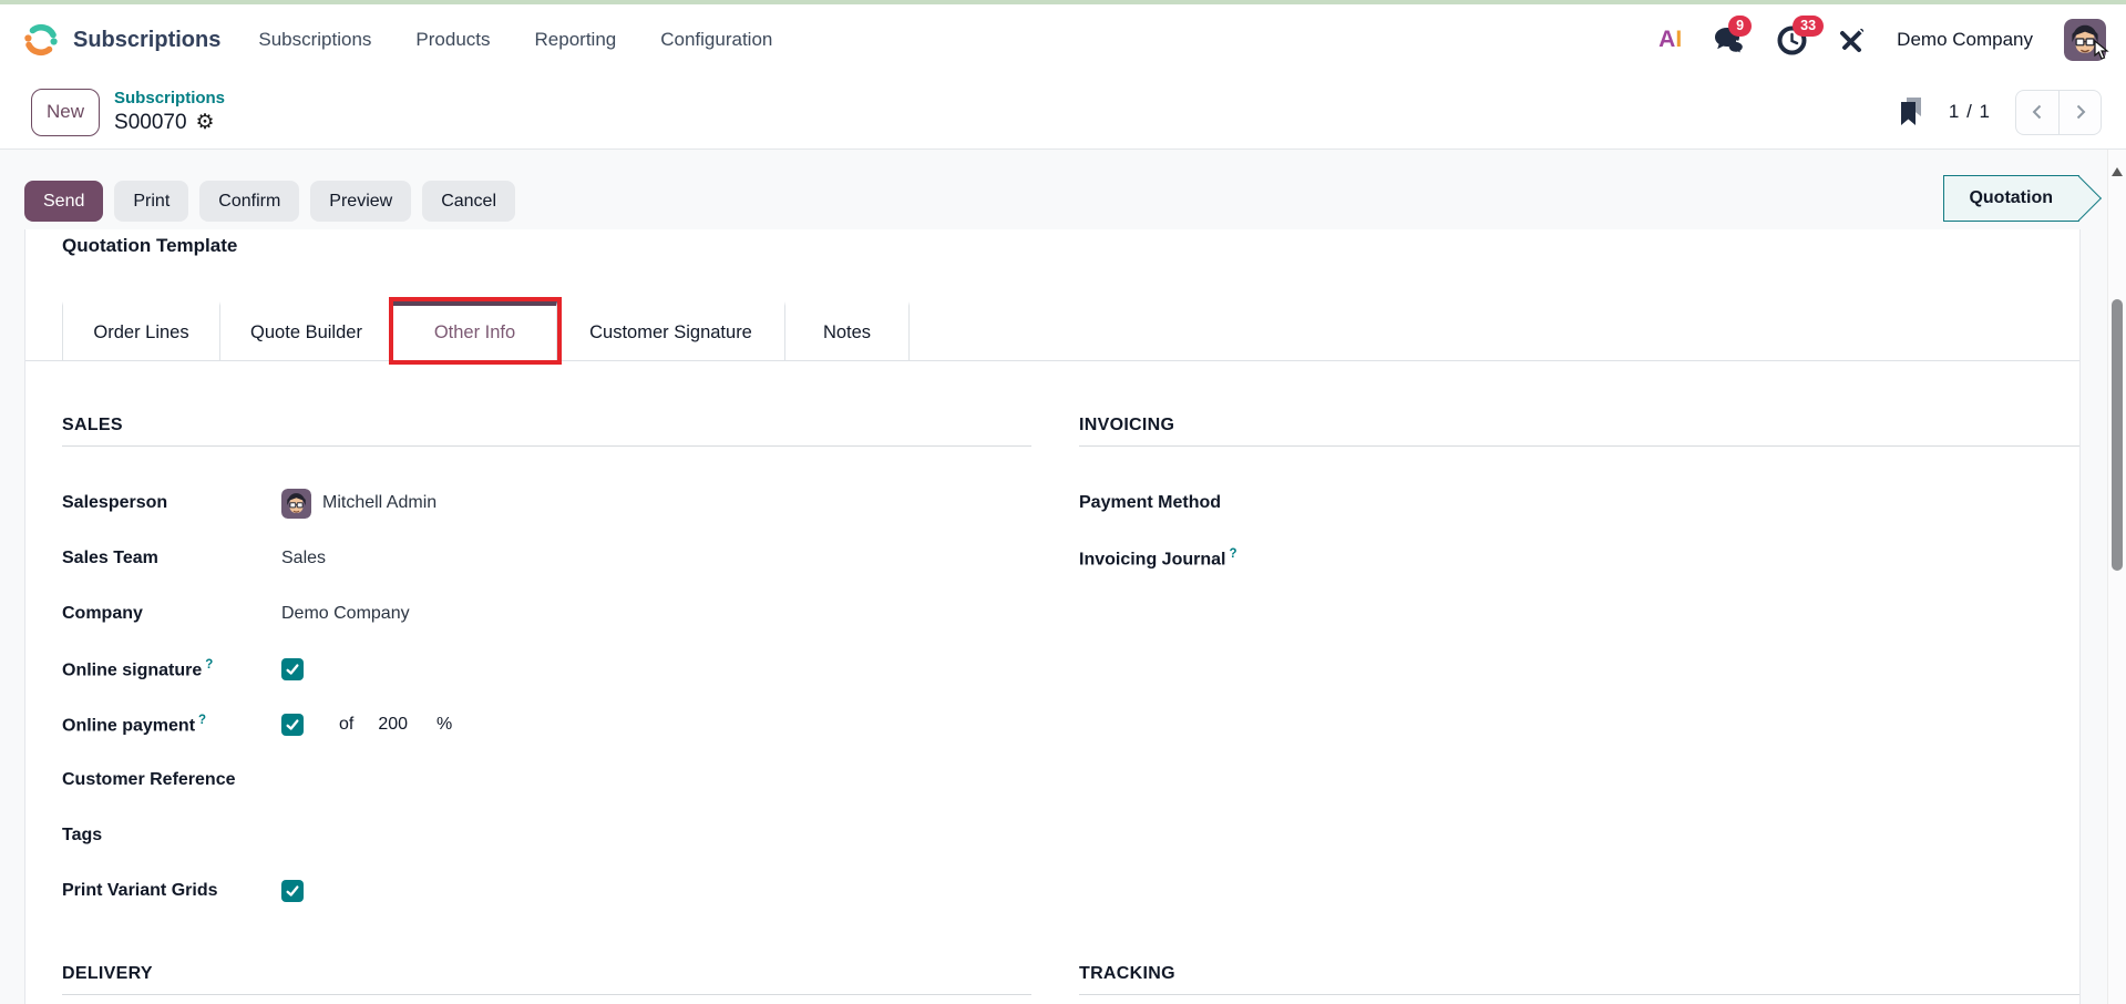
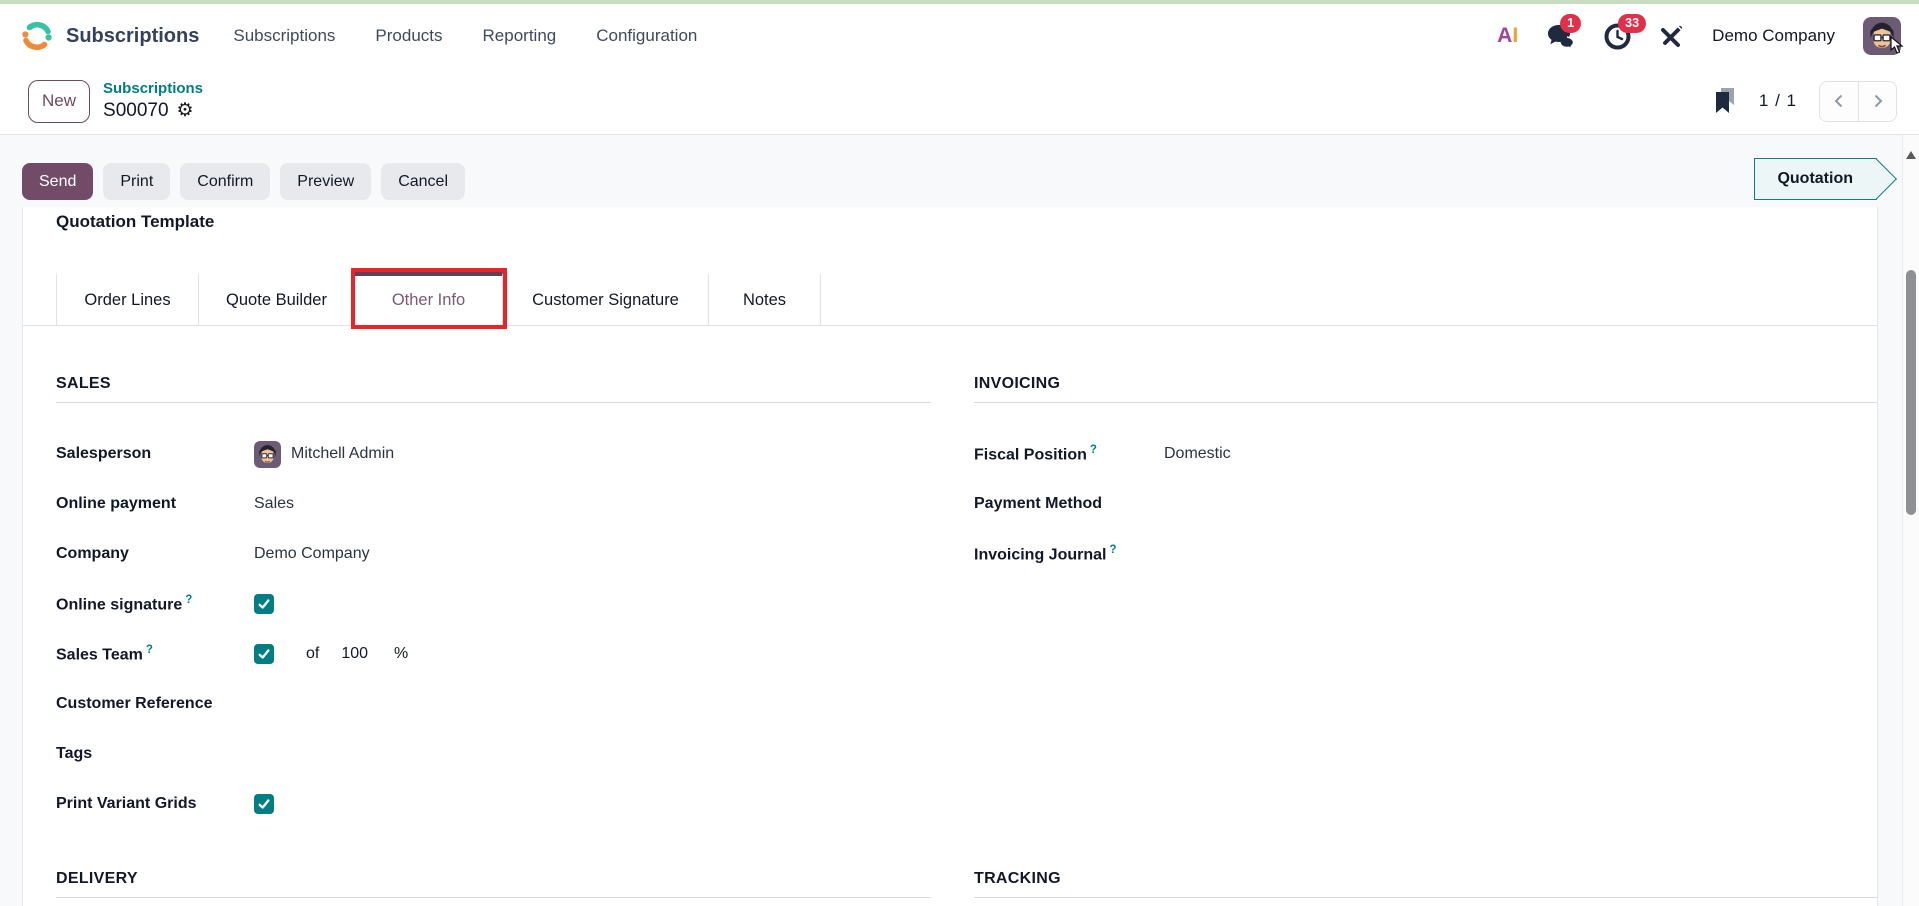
  Subscriptions
  Subscriptions
  Products
  Reporting
  Configuration
  AI
- 9
+ 1
  33
  Demo Company
  New
  Subscriptions
  S00070
  ⚙
  1 / 1
  Send
  Print
  Confirm
  Preview
  Cancel
  Quotation
  Quotation Template
  Order Lines
  Quote Builder
  Other Info
  Customer Signature
  Notes
  SALES
  Salesperson
  Mitchell Admin
- Sales Team
+ Online payment
  Sales
  Company
  Demo Company
  Online signature ?
- Online payment ?
+ Sales Team ?
  of
- 200
+ 100
  %
  Customer Reference
  Tags
  Print Variant Grids
  DELIVERY
  INVOICING
+ Fiscal Position ?
+ Domestic
  Payment Method
  Invoicing Journal ?
  TRACKING
